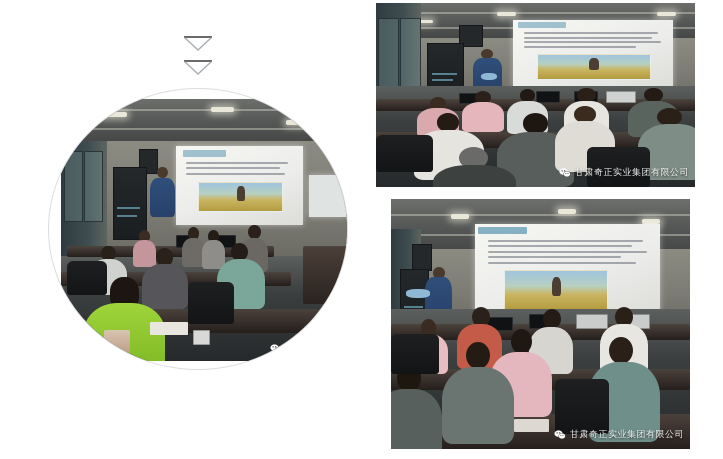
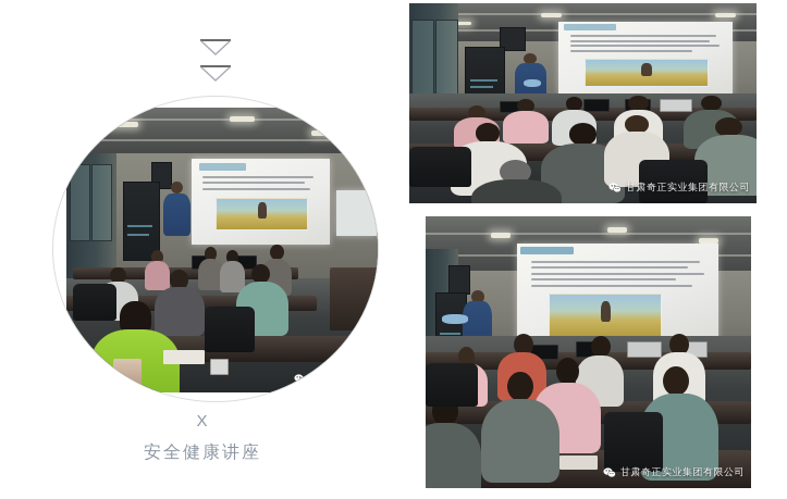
+ X
+ 安全健康讲座
  甘肃奇正实业集团有限公司
  甘肃奇正实业集团有限公司
